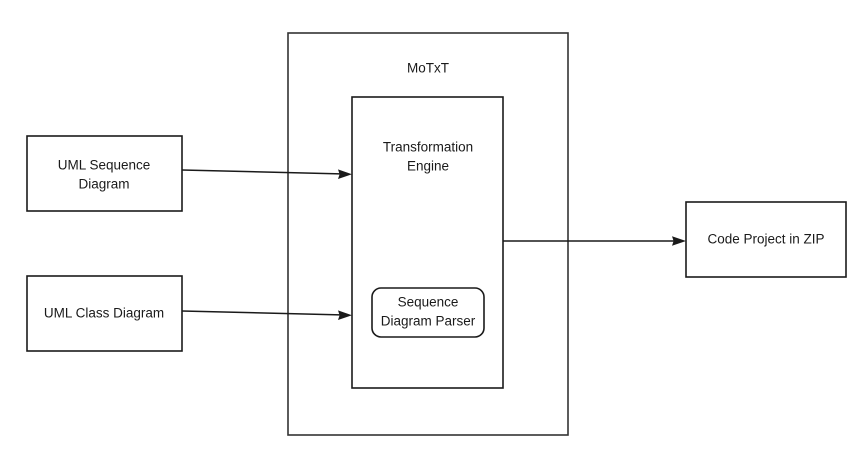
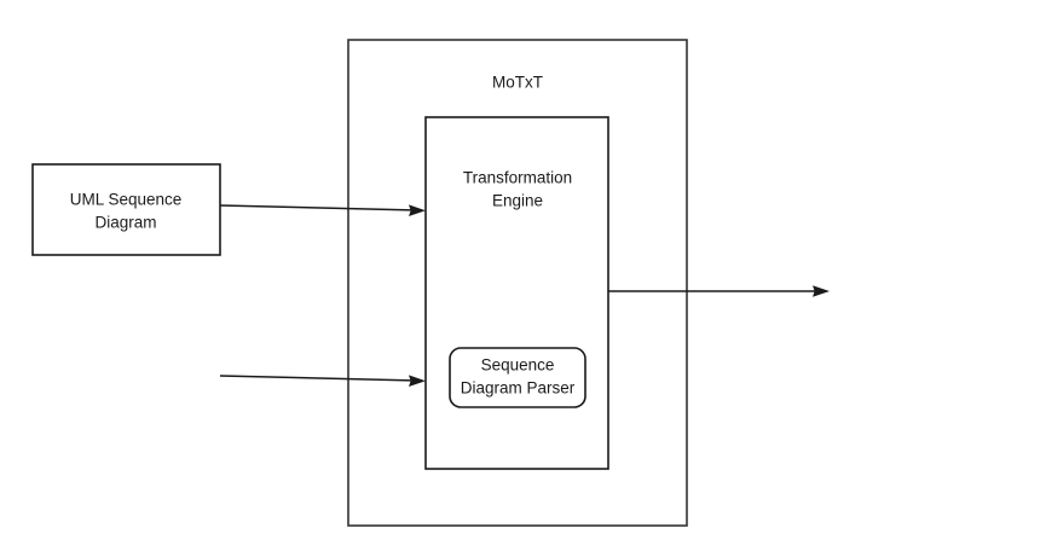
  MoTxT
  Transformation
  Engine
  Sequence
  Diagram Parser
  UML Sequence
  Diagram
- UML Class Diagram
- Code Project in ZIP
